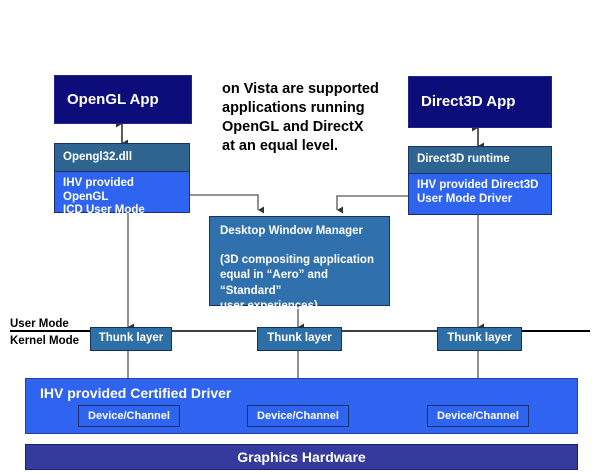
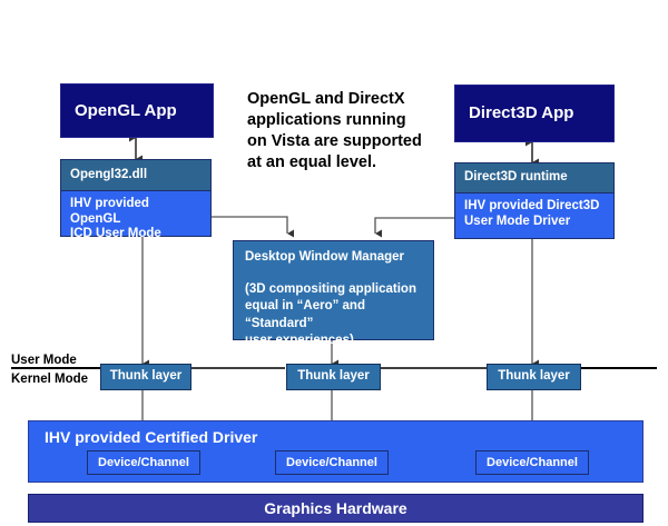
  OpenGL App
  Opengl32.dll
  IHV provided OpenGL
- on Vista are supported
+ OpenGL and DirectX
  applications running
- OpenGL and DirectX
+ on Vista are supported
  at an equal level.
  Direct3D App
  Direct3D runtime
  IHV provided Direct3D
  User Mode Driver
  Desktop Window Manager
  (3D compositing application
  equal in “Aero” and “Standard”
  user experiences)
  User Mode
  Kernel Mode
  Thunk layer
  Thunk layer
  Thunk layer
  IHV provided Certified Driver
  Device/Channel
  Device/Channel
  Device/Channel
  Graphics Hardware
